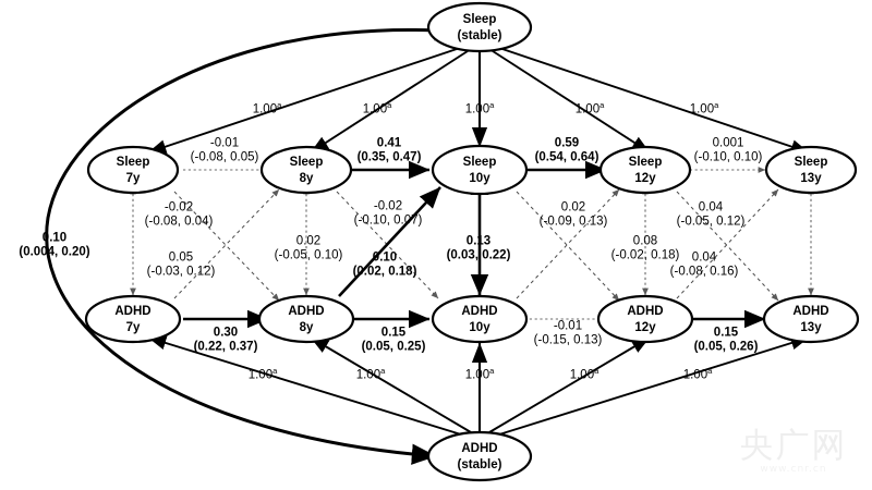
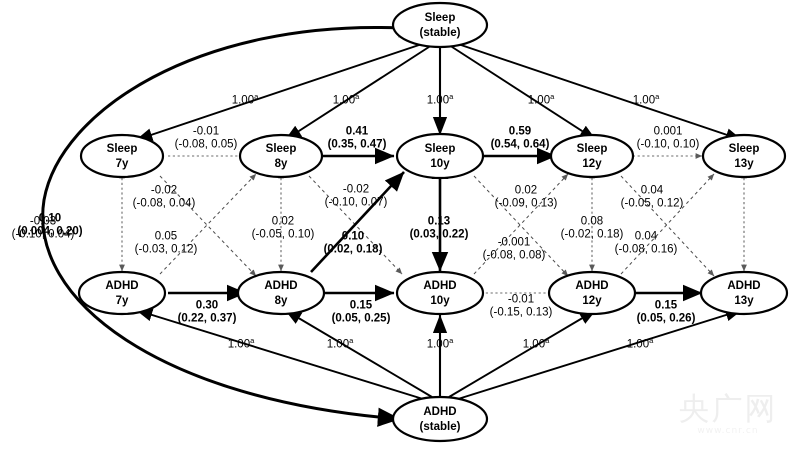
  Sleep
  (stable)
  ADHD
  (stable)
  Sleep
  7y
  Sleep
  8y
  Sleep
  10y
  Sleep
  12y
  Sleep
  13y
  ADHD
  7y
  ADHD
  8y
  ADHD
  10y
  ADHD
  12y
  ADHD
  13y
  1.00a
  1.00a
  1.00a
  1.00a
  1.00a
  1.00a
  1.00a
  1.00a
  1.00a
  1.00a
  0.10
  (0.004, 0.20)
  -0.01
  (-0.08, 0.05)
  0.41
  (0.35, 0.47)
  0.59
  (0.54, 0.64)
  0.001
  (-0.10, 0.10)
  0.30
  (0.22, 0.37)
  0.15
  (0.05, 0.25)
  -0.01
  (-0.15, 0.13)
  0.15
  (0.05, 0.26)
  0.05
  (-0.03, 0.12)
  0.02
  (-0.09, 0.13)
  0.04
  (-0.05, 0.12)
  0.04
  (-0.08, 0.16)
  -0.02
  (-0.08, 0.04)
  -0.02
  (-0.10, 0.07)
  0.10
  (0.02, 0.18)
+ -0.001
+ (-0.08, 0.08)
+ -0.03
+ (-0.10, 0.04)
  0.02
  (-0.05, 0.10)
  0.13
  (0.03, 0.22)
  0.08
  (-0.02, 0.18)
